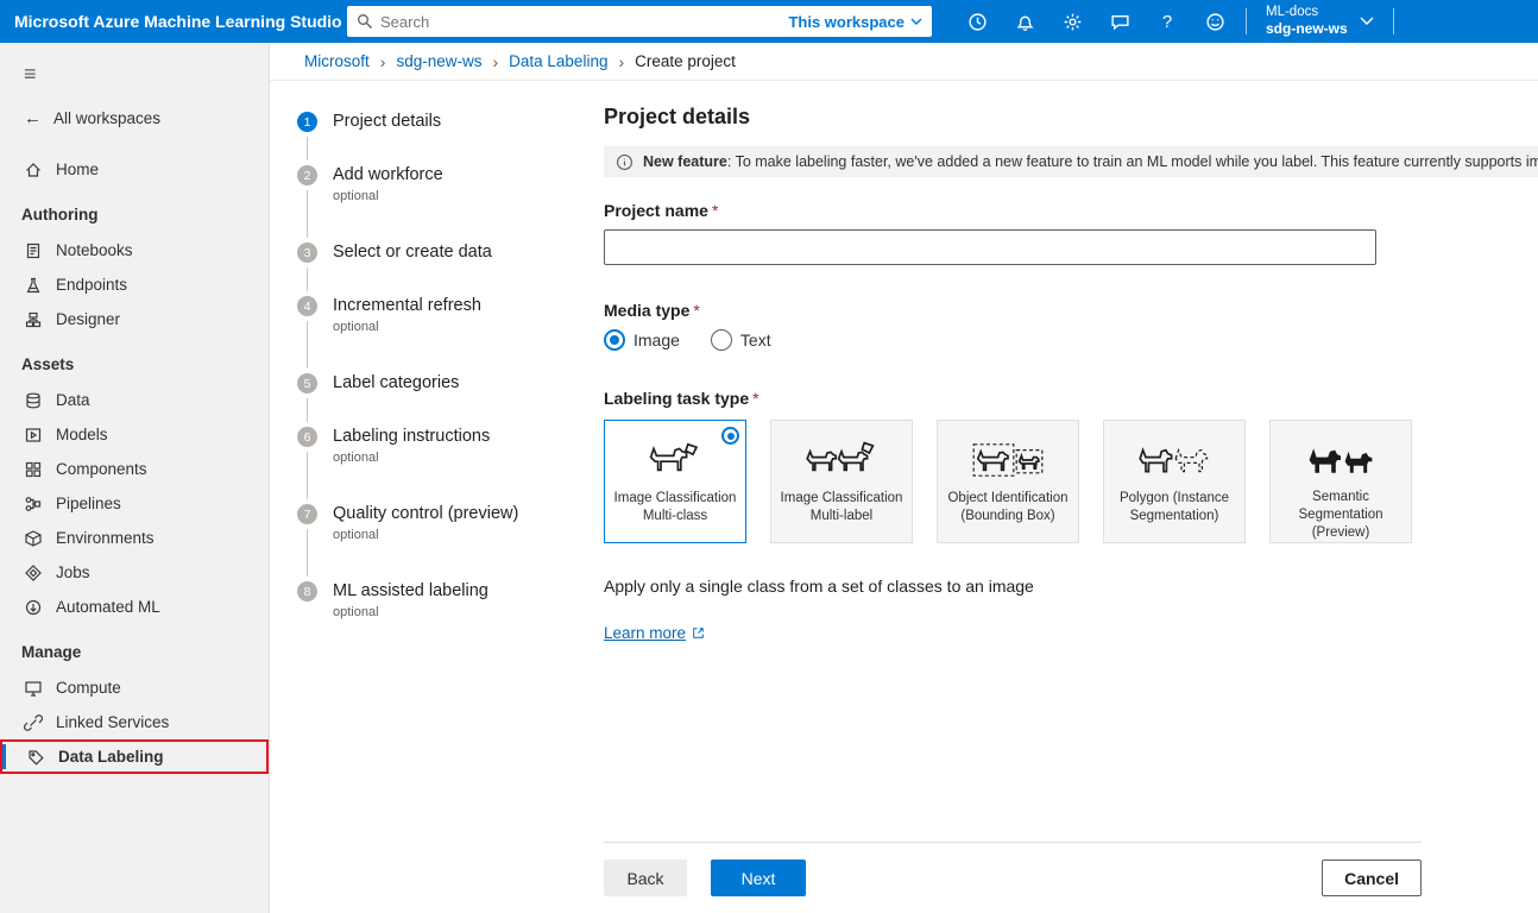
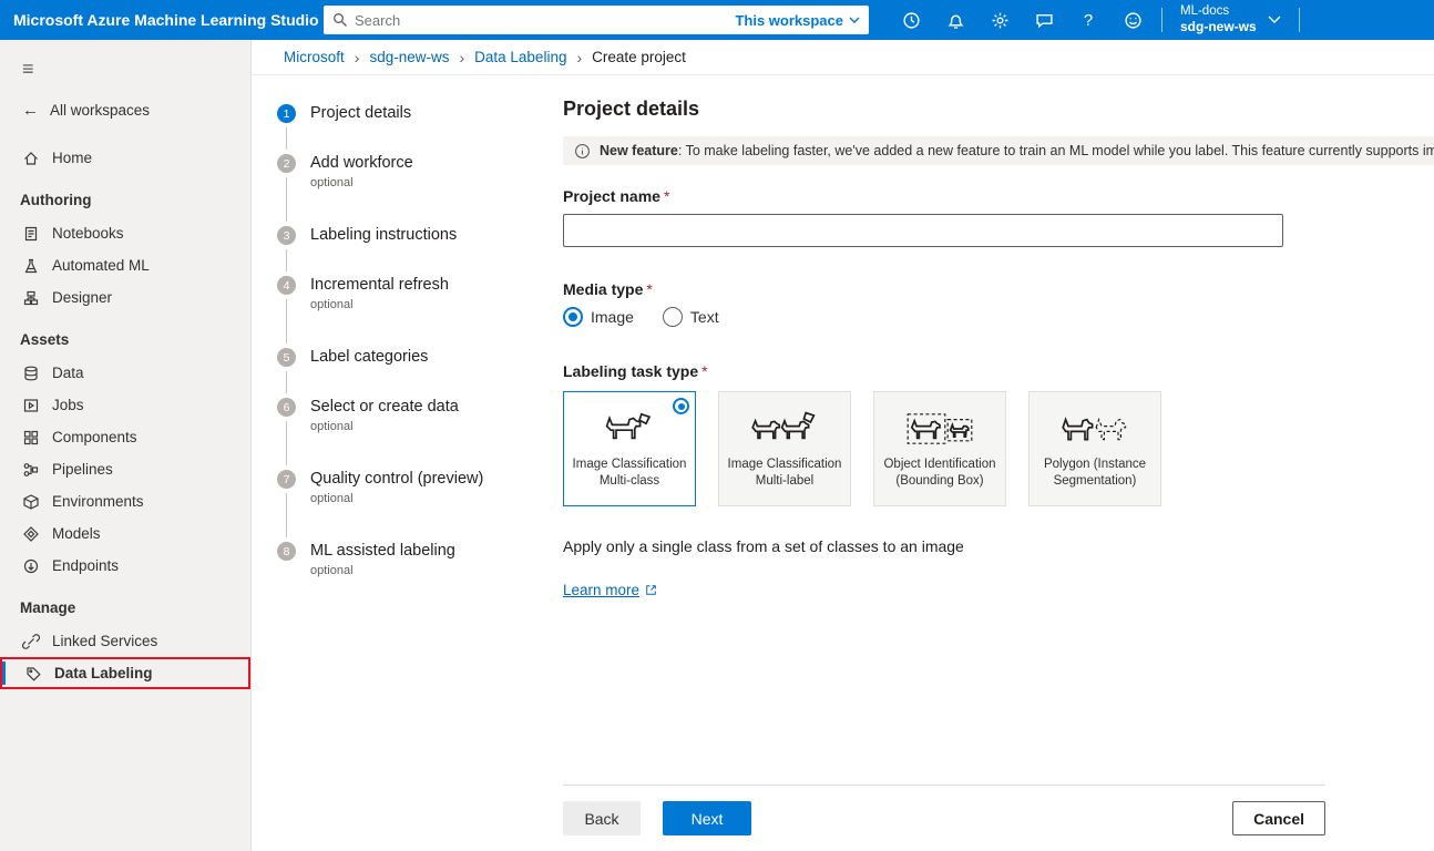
  Microsoft Azure Machine Learning Studio
  Search
  This workspace
  ?
  ML-docs
  sdg-new-ws
  ≡
  ←
  All workspaces
  Home
  Authoring
  Notebooks
- Endpoints
+ Automated ML
  Designer
  Assets
  Data
- Models
+ Jobs
  Components
  Pipelines
  Environments
- Jobs
+ Models
- Automated ML
+ Endpoints
  Manage
- Compute
  Linked Services
  Data Labeling
  Microsoft
  ›
  sdg-new-ws
  ›
  Data Labeling
  ›
  Create project
  1
  Project details
  2
  Add workforce
  optional
  3
- Select or create data
+ Labeling instructions
  4
  Incremental refresh
  optional
  5
  Label categories
  6
- Labeling instructions
+ Select or create data
  optional
  7
  Quality control (preview)
  optional
  8
  ML assisted labeling
  optional
  Project details
  New feature: To make labeling faster, we've added a new feature to train an ML model while you label. This feature currently supports im
  Project name *
  Media type *
  Image
  Text
  Labeling task type *
  Image Classification Multi-class
  Image Classification Multi-label
  Object Identification (Bounding Box)
  Polygon (Instance Segmentation)
- Semantic Segmentation (Preview)
  Apply only a single class from a set of classes to an image
  Learn more
  Back
  Next
  Cancel
